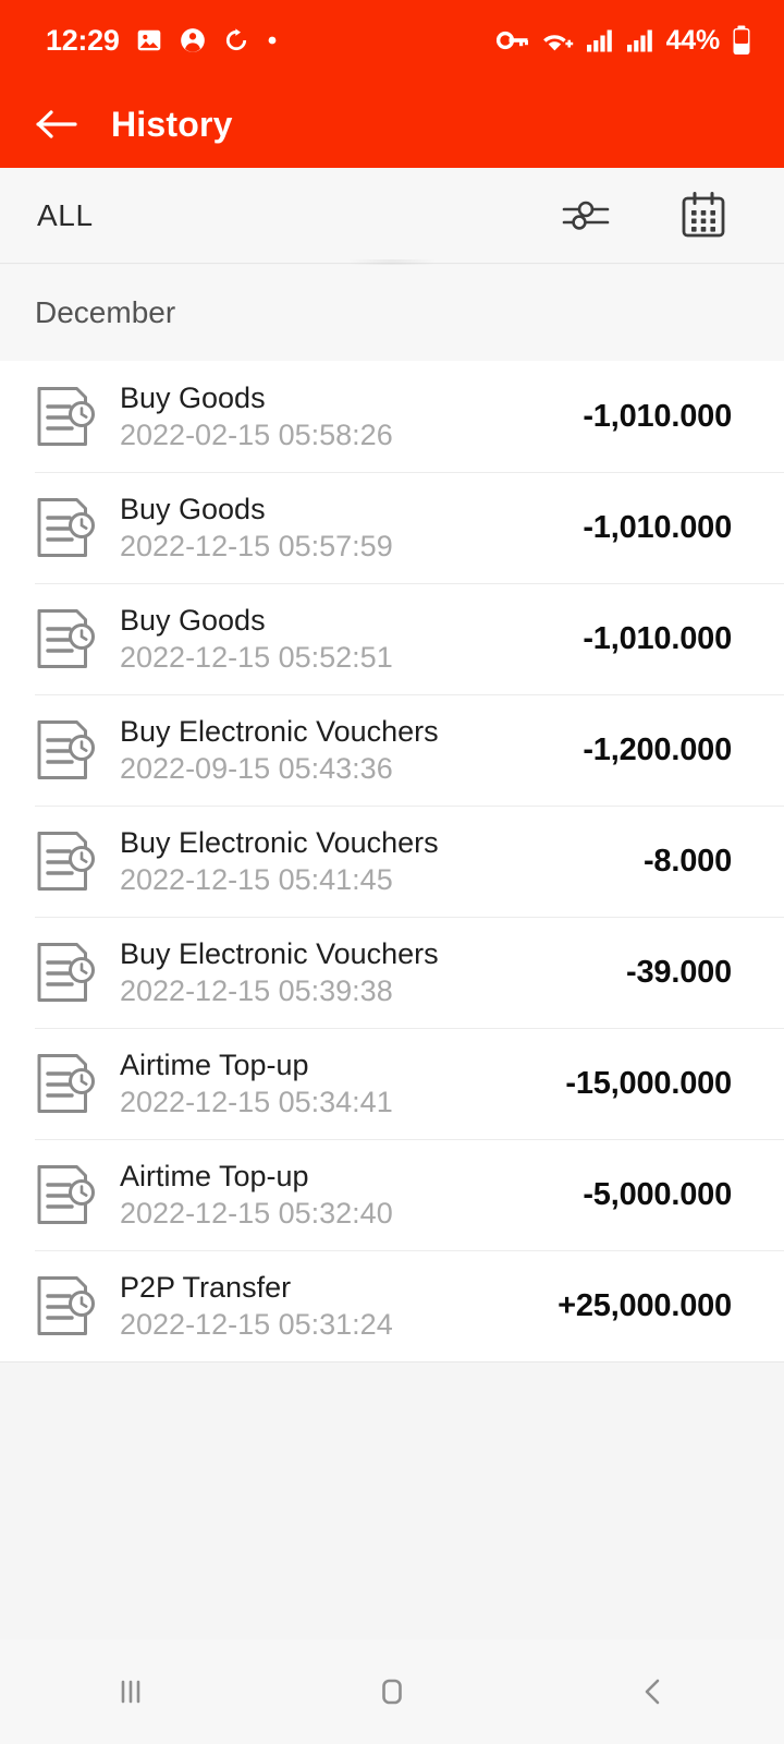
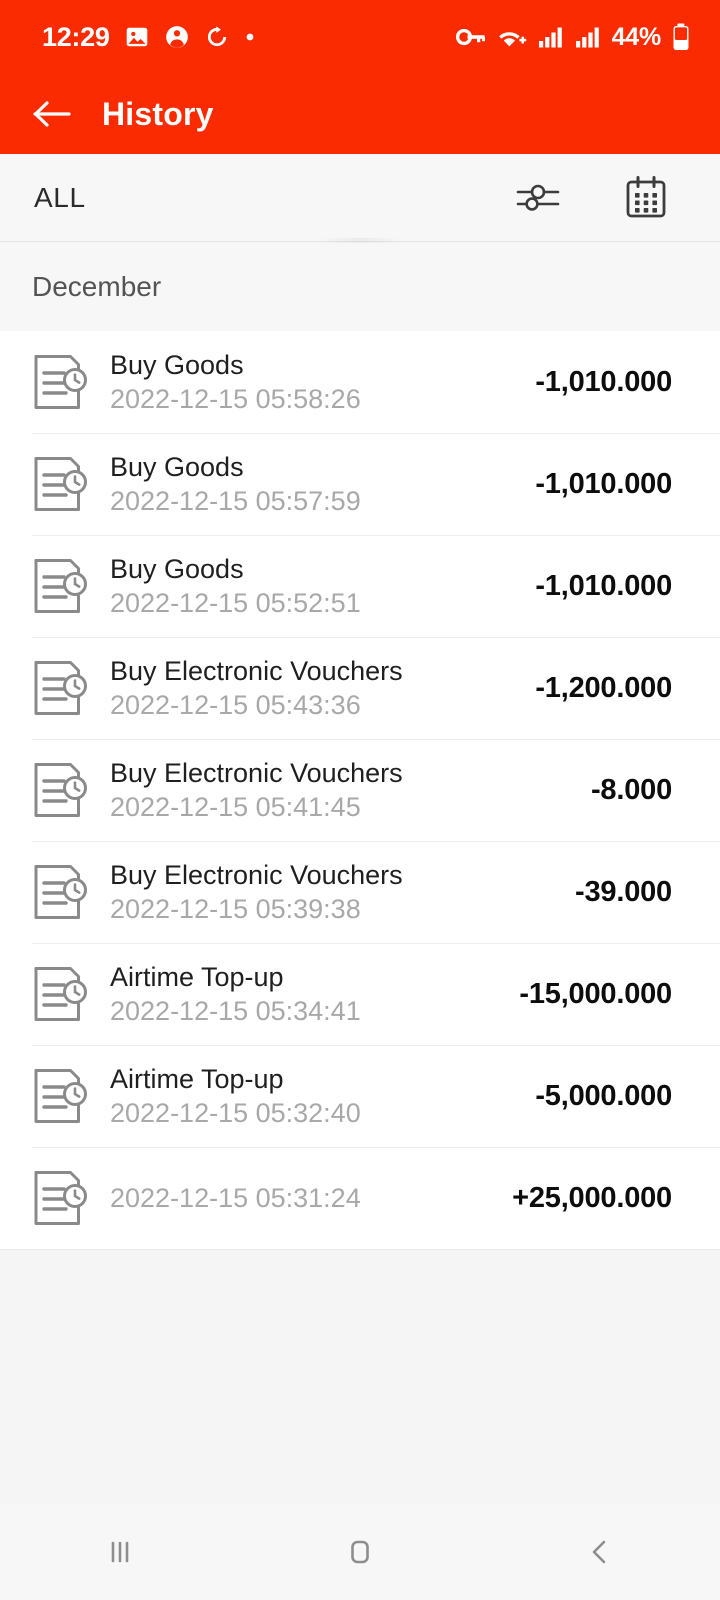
  12:29
  44%
  History
  ALL
  December
  Buy Goods
- 2022-02-15 05:58:26
+ 2022-12-15 05:58:26
  -1,010.000
  Buy Goods
  2022-12-15 05:57:59
  -1,010.000
  Buy Goods
  2022-12-15 05:52:51
  -1,010.000
  Buy Electronic Vouchers
- 2022-09-15 05:43:36
+ 2022-12-15 05:43:36
  -1,200.000
  Buy Electronic Vouchers
  2022-12-15 05:41:45
  -8.000
  Buy Electronic Vouchers
  2022-12-15 05:39:38
  -39.000
  Airtime Top-up
  2022-12-15 05:34:41
  -15,000.000
  Airtime Top-up
  2022-12-15 05:32:40
  -5,000.000
- P2P Transfer
  2022-12-15 05:31:24
  +25,000.000
